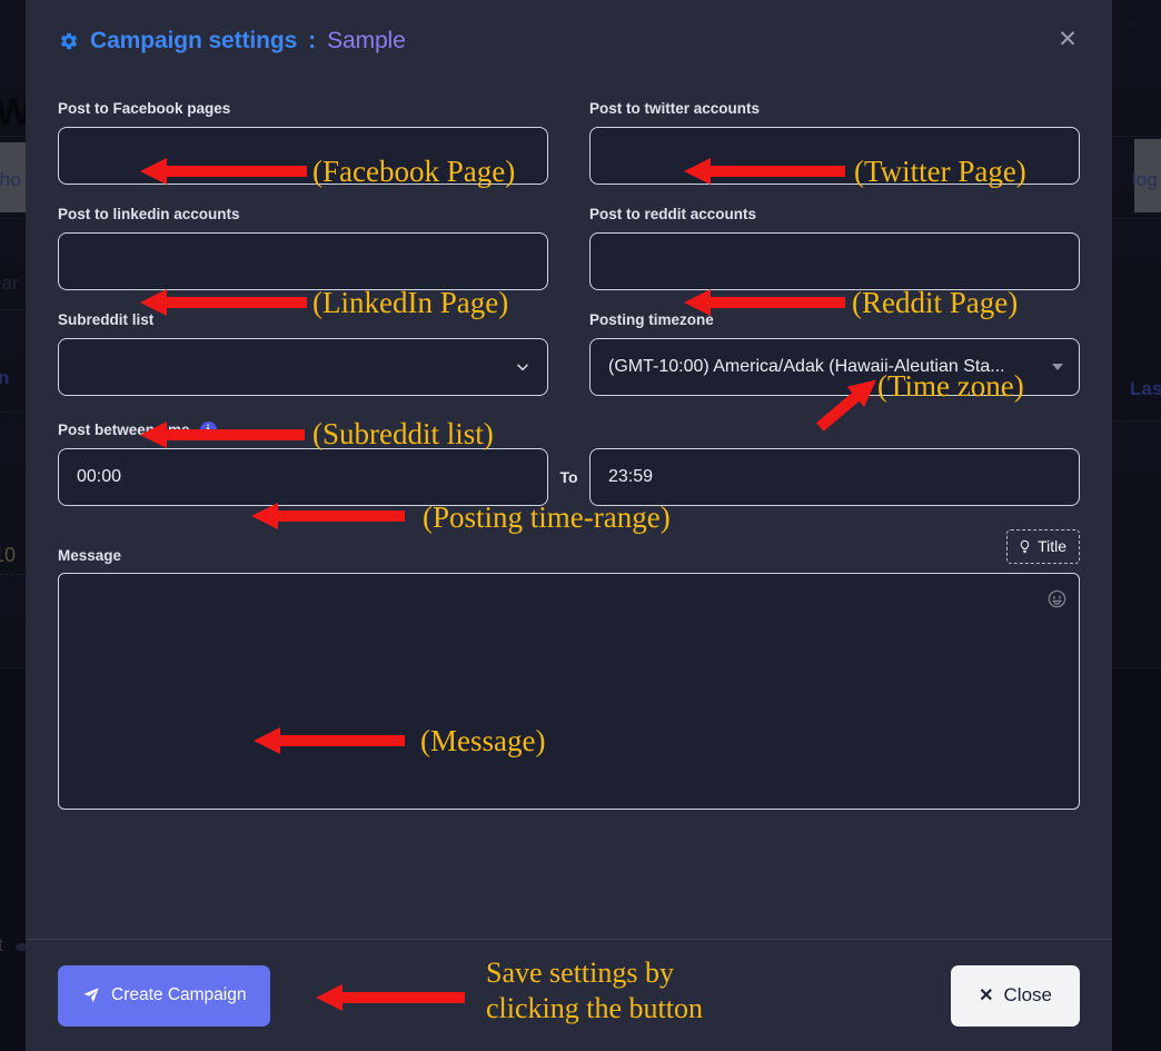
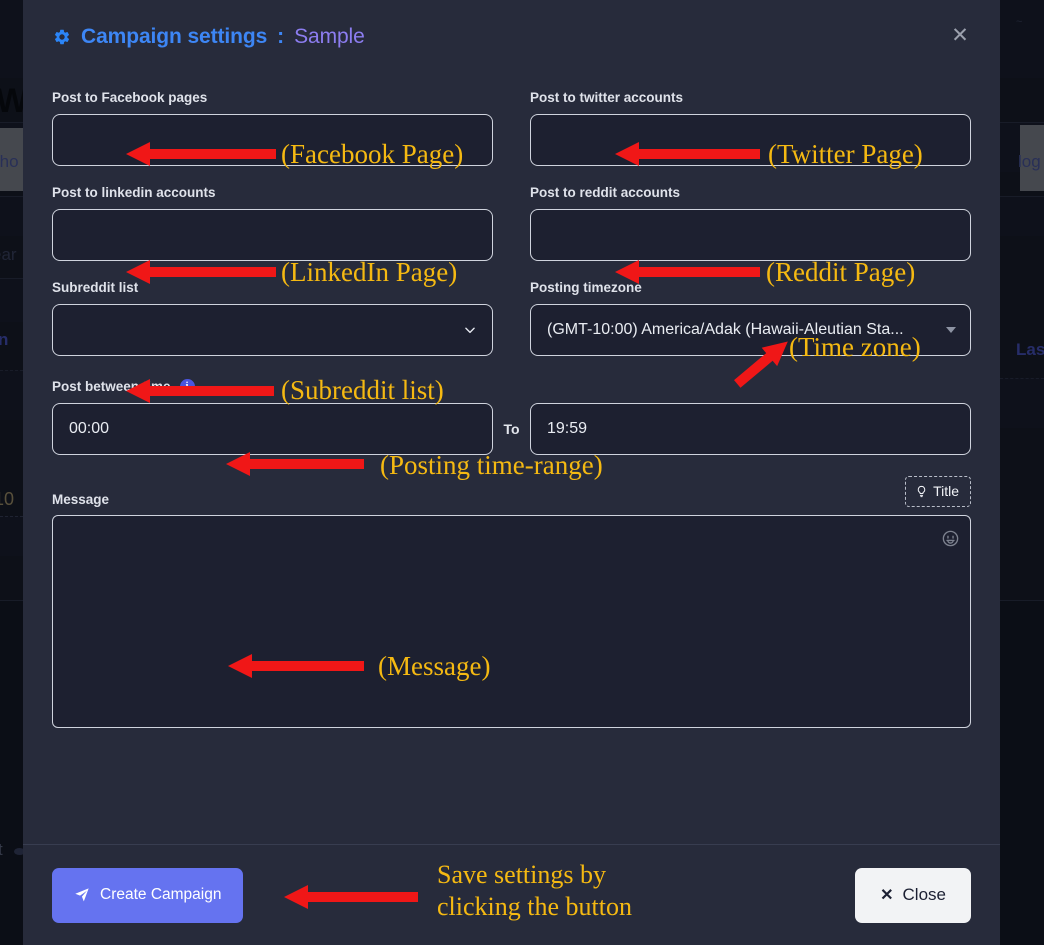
  W
  n
  t
  log
  Las
  Campaign settings
  :
  Sample
  ✕
  Post to Facebook pages
  Post to twitter accounts
  Post to linkedin accounts
  Post to reddit accounts
  Subreddit list
  Posting timezone
  (GMT-10:00) America/Adak (Hawaii-Aleutian Sta...
  Post between
  00:00
  To
- 23:59
+ 19:59
  Message
  Title
  Create Campaign
  ✕
  Close
  (Facebook Page)
  (Twitter Page)
  (LinkedIn Page)
  (Reddit Page)
  (Subreddit list)
  (Time zone)
  (Posting time-range)
  (Message)
  Save settings by
  clicking the button
